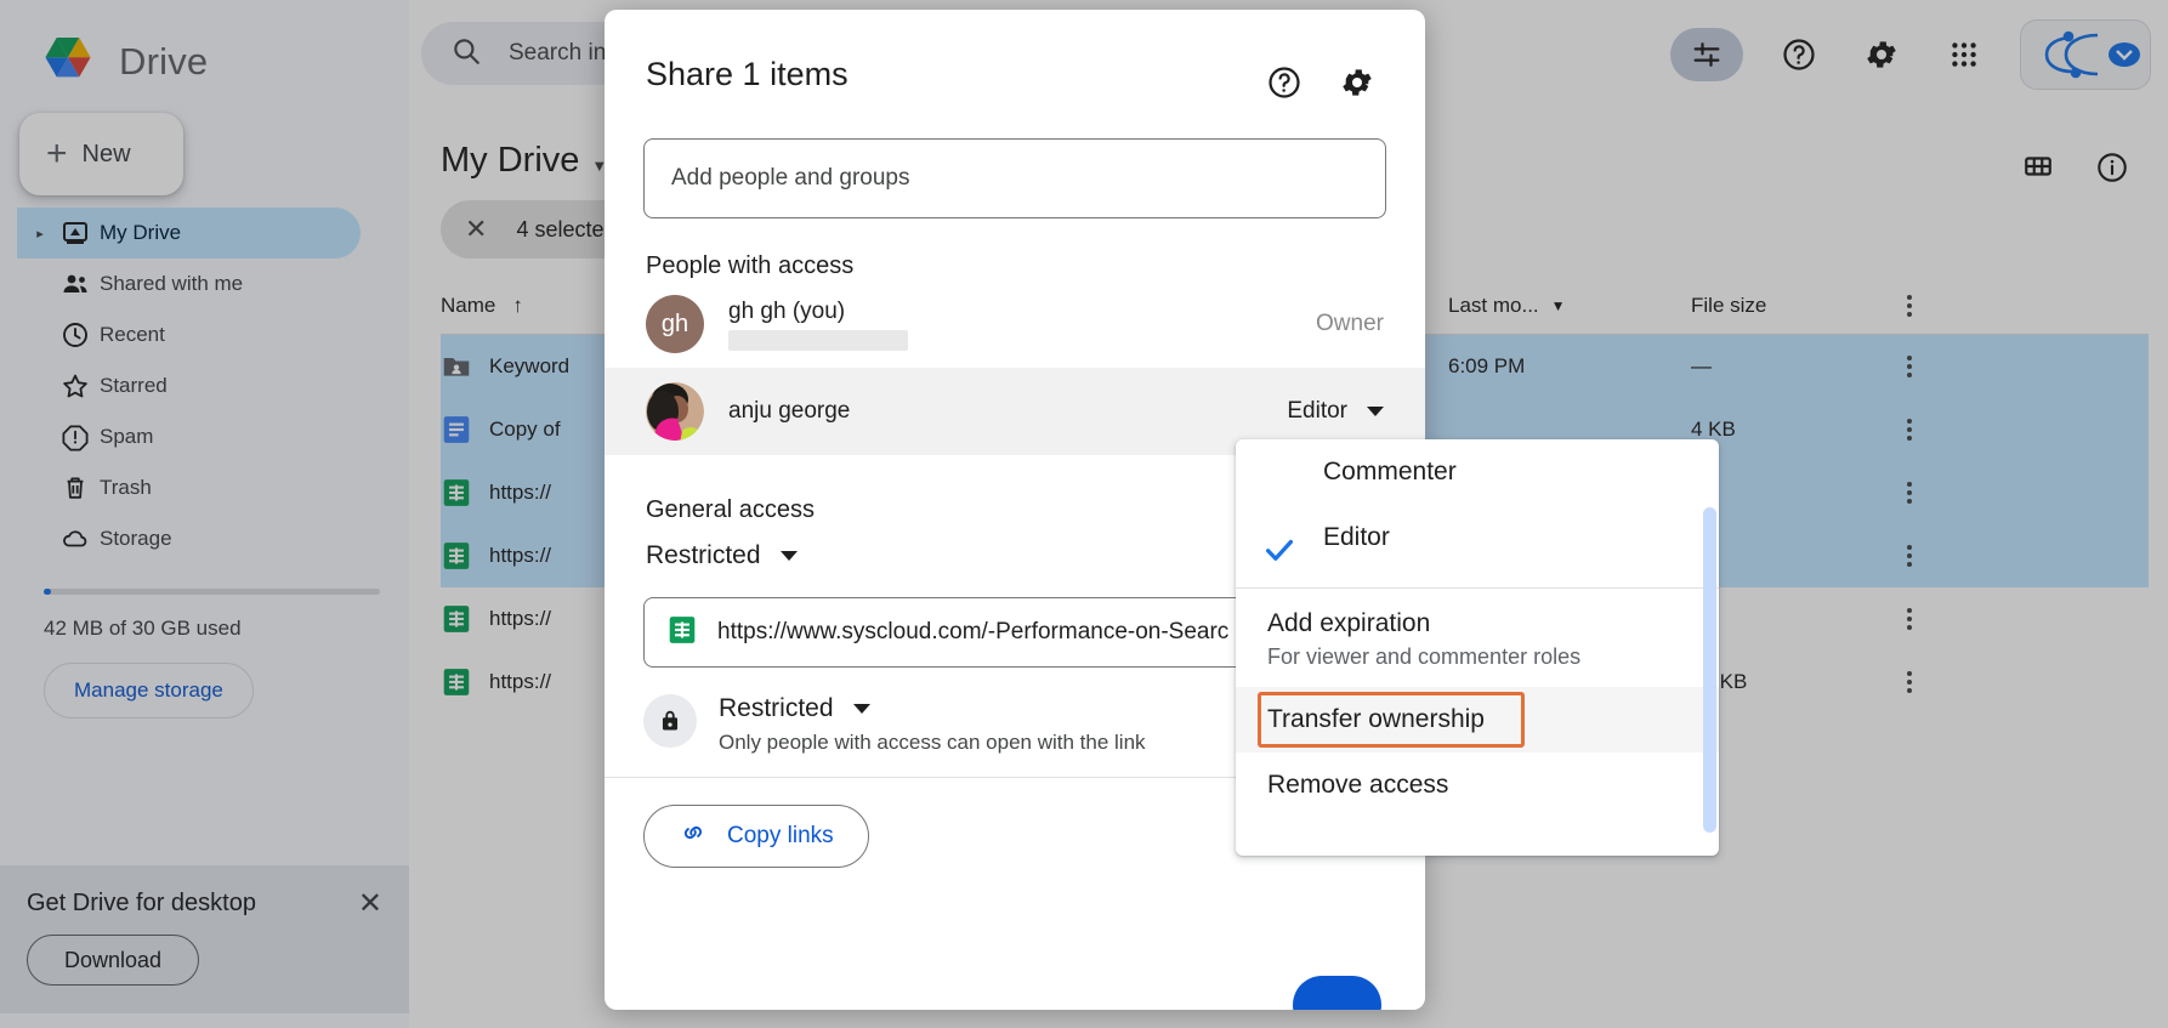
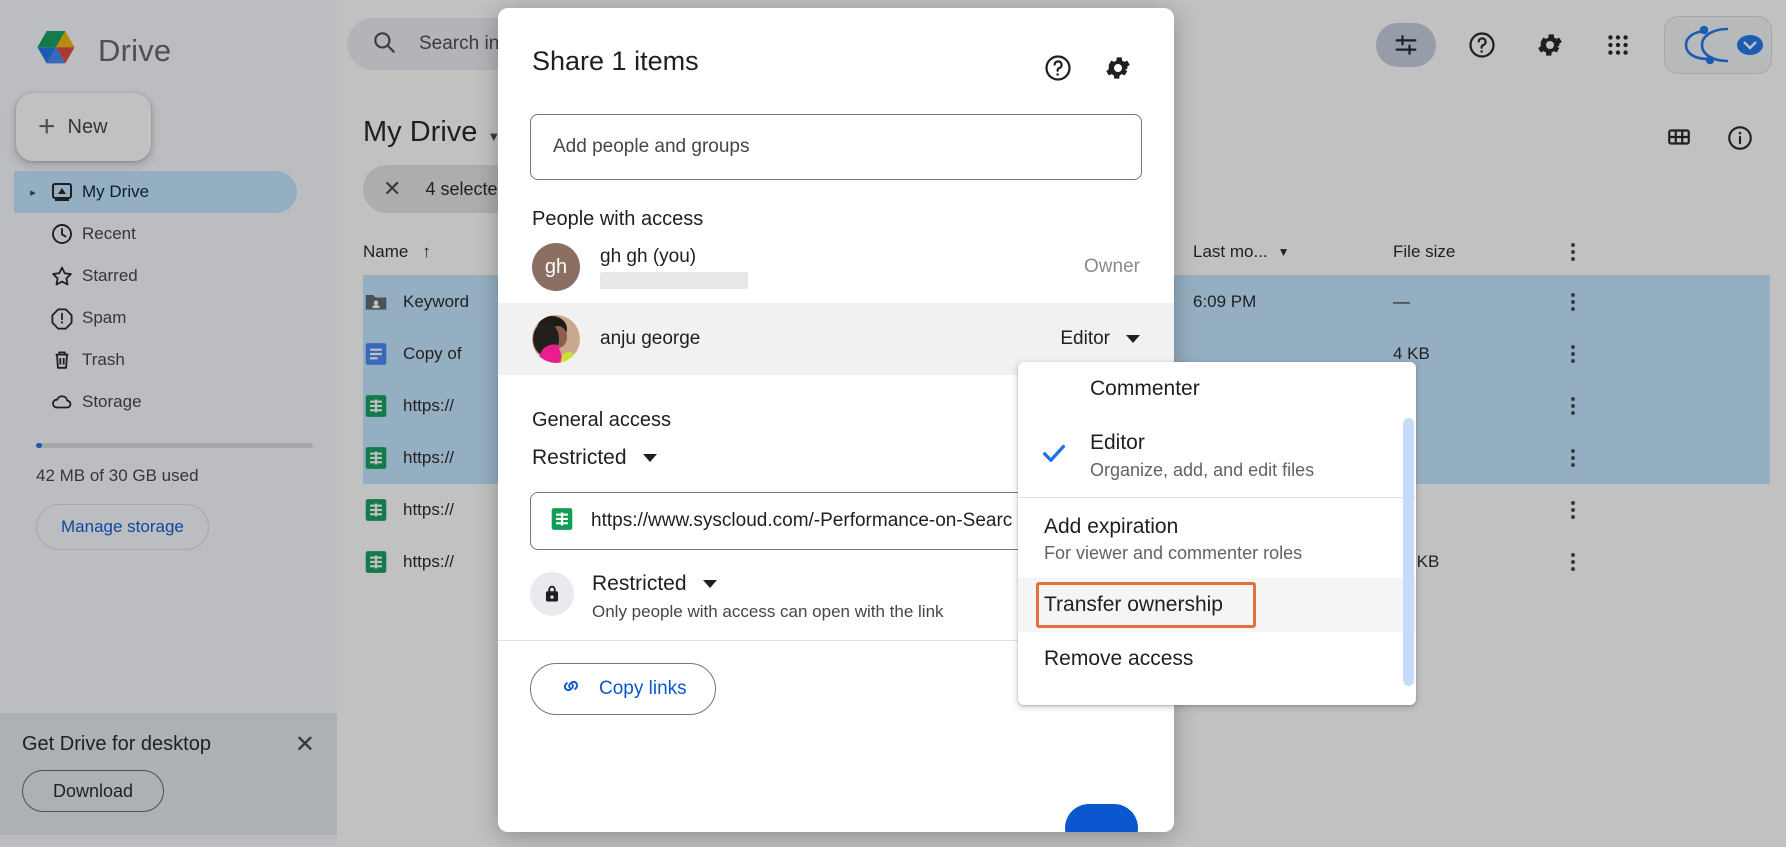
  Drive
  +
  New
  ▸
  My Drive
- Shared with me
  Recent
  Starred
  Spam
  Trash
  Storage
  42 MB of 30 GB used
  Manage storage
  Get Drive for desktop
  ✕
  Download
  My Drive
  ▼
  ✕
  4 selecte
  Name
  ↑
  Last mo...
  ▼
  File size
  Keyword
  6:09 PM
  —
  Copy of
  4 KB
  https://
  https://
  https://
  https://
  Share 1 items
  Add people and groups
  People with access
  gh
  gh gh (you)
  Owner
  anju george
  Editor
  General access
  Restricted
  https://www.syscloud.com/-Performance-on-Searc
  Restricted
  Only people with access can open with the link
  Copy links
  Commenter
  Editor
+ Organize, add, and edit files
  Add expiration
  For viewer and commenter roles
  Transfer ownership
  Remove access
